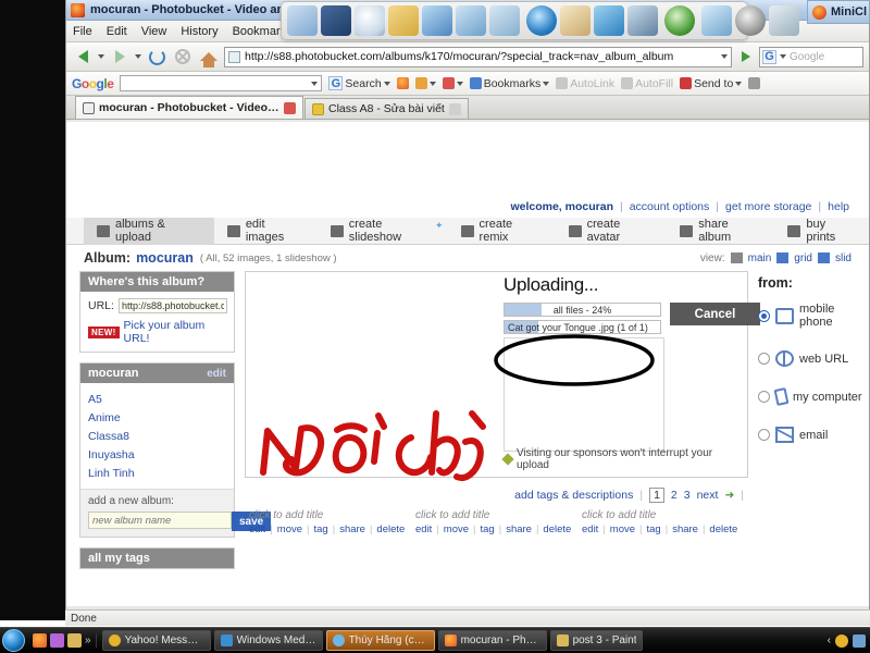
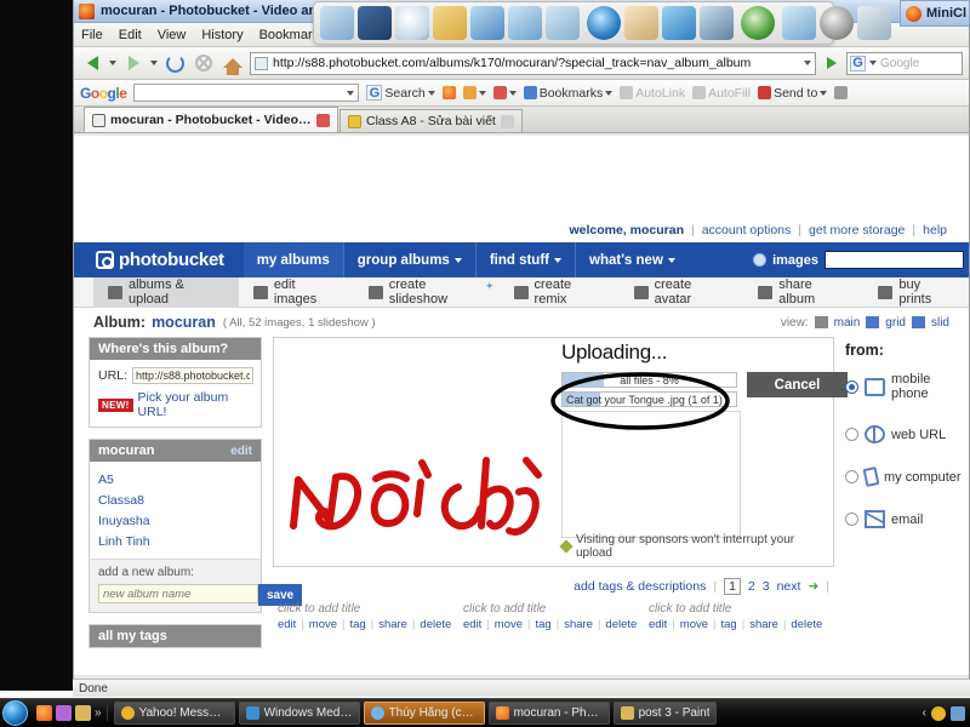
  File
  Edit
  View
  History
  Bookmar
  http://s88.photobucket.com/albums/k170/mocuran/?special_track=nav_album_album
  G
  Google
  Google
  G
  Search
  Bookmarks
  AutoLink
  AutoFill
  Send to
  mocuran - Photobucket - Video a.
  Class A8 - Sửa bài viết
  welcome, mocuran
  |
  account options
  |
  get more storage
  |
  help
+ photobucket
+ my albums
+ group albums
+ find stuff
+ what's new
+ images
  albums & upload
  edit images
  create slideshow
  ✦
  create remix
  create avatar
  share album
  buy prints
  Album:
  mocuran
  ( All, 52 images, 1 slideshow )
  view:
  main
  grid
  slid
  Where's this album?
  URL:
  http://s88.photobucket.c
  NEW!
  Pick your album URL!
  mocuran
  edit
  A5
- Anime
  Classa8
  Inuyasha
  Linh Tinh
  add a new album:
  new album name
  save
  all my tags
  Uploading...
- all files - 24%
+ all files - 8%
  Cat got your Tongue .jpg (1 of 1)
  Cancel
  Visiting our sponsors won't interrupt your upload
  add tags & descriptions
  |
  1
  2
  3
  next
  ➜
  |
  click to add title
  edit
  |
  move
  |
  tag
  |
  share
  |
  delete
  click to add title
  edit
  |
  move
  |
  tag
  |
  share
  |
  delete
  click to add title
  edit
  |
  move
  |
  tag
  |
  share
  |
  delete
  from:
  mobile phone
  web URL
  my computer
  email
  Done
  MiniCl
  »
  Yahoo! Messeng
  Windows Media
  Thúy Hằng (cob
  mocuran - Photo
  post 3 - Paint
  ‹
